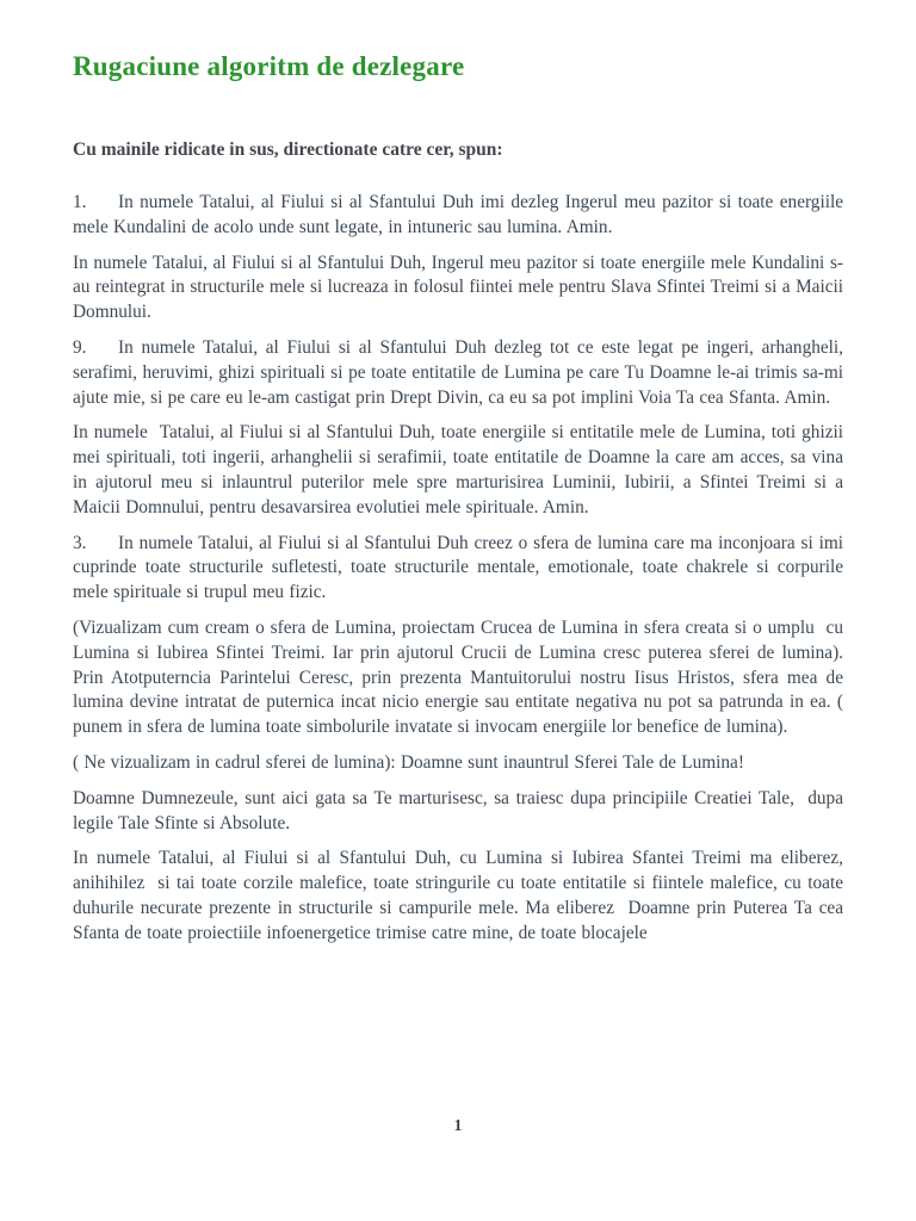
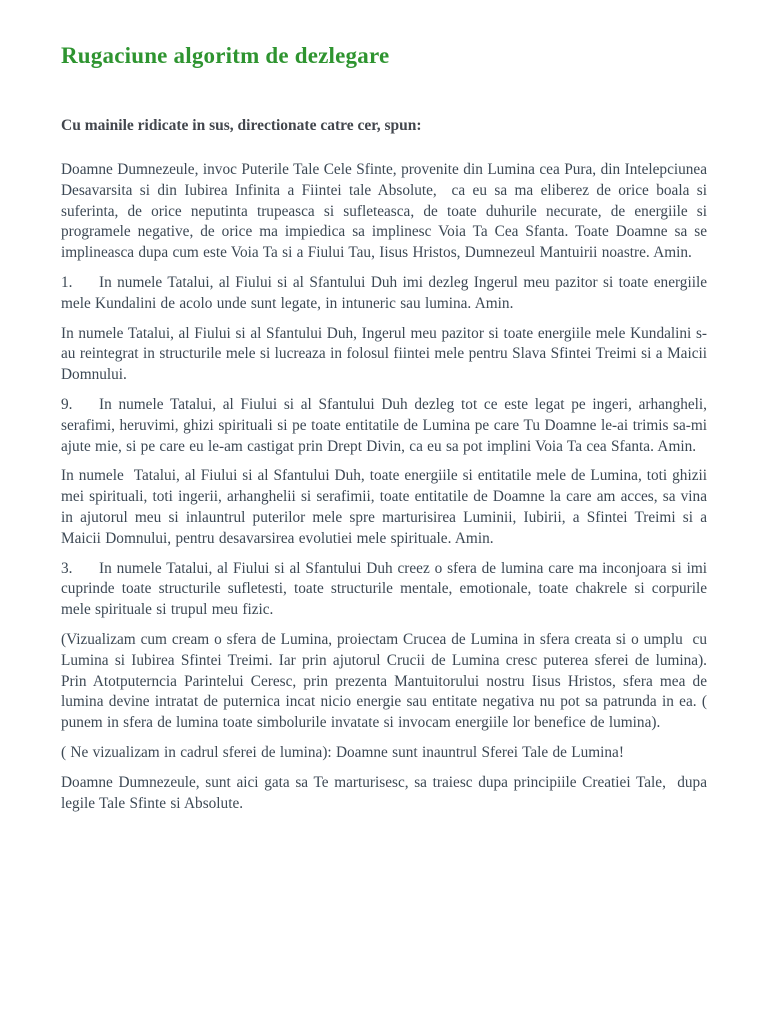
  Rugaciune algoritm de dezlegare
  Cu mainile ridicate in sus, directionate catre cer, spun:
+ Doamne Dumnezeule, invoc Puterile Tale Cele Sfinte, provenite din Lumina cea Pura, din Intelepciunea Desavarsita si din Iubirea Infinita a Fiintei tale Absolute, ca eu sa ma eliberez de orice boala si suferinta, de orice neputinta trupeasca si sufleteasca, de toate duhurile necurate, de energiile si programele negative, de orice ma impiedica sa implinesc Voia Ta Cea Sfanta. Toate Doamne sa se implineasca dupa cum este Voia Ta si a Fiului Tau, Iisus Hristos, Dumnezeul Mantuirii noastre. Amin.
  1. In numele Tatalui, al Fiului si al Sfantului Duh imi dezleg Ingerul meu pazitor si toate energiile mele Kundalini de acolo unde sunt legate, in intuneric sau lumina. Amin.
  In numele Tatalui, al Fiului si al Sfantului Duh, Ingerul meu pazitor si toate energiile mele Kundalini s-au reintegrat in structurile mele si lucreaza in folosul fiintei mele pentru Slava Sfintei Treimi si a Maicii Domnului.
  9. In numele Tatalui, al Fiului si al Sfantului Duh dezleg tot ce este legat pe ingeri, arhangheli, serafimi, heruvimi, ghizi spirituali si pe toate entitatile de Lumina pe care Tu Doamne le-ai trimis sa-mi ajute mie, si pe care eu le-am castigat prin Drept Divin, ca eu sa pot implini Voia Ta cea Sfanta. Amin.
  In numele Tatalui, al Fiului si al Sfantului Duh, toate energiile si entitatile mele de Lumina, toti ghizii mei spirituali, toti ingerii, arhanghelii si serafimii, toate entitatile de Doamne la care am acces, sa vina in ajutorul meu si inlauntrul puterilor mele spre marturisirea Luminii, Iubirii, a Sfintei Treimi si a Maicii Domnului, pentru desavarsirea evolutiei mele spirituale. Amin.
  3. In numele Tatalui, al Fiului si al Sfantului Duh creez o sfera de lumina care ma inconjoara si imi cuprinde toate structurile sufletesti, toate structurile mentale, emotionale, toate chakrele si corpurile mele spirituale si trupul meu fizic.
  (Vizualizam cum cream o sfera de Lumina, proiectam Crucea de Lumina in sfera creata si o umplu cu Lumina si Iubirea Sfintei Treimi. Iar prin ajutorul Crucii de Lumina cresc puterea sferei de lumina). Prin Atotputerncia Parintelui Ceresc, prin prezenta Mantuitorului nostru Iisus Hristos, sfera mea de lumina devine intratat de puternica incat nicio energie sau entitate negativa nu pot sa patrunda in ea. ( punem in sfera de lumina toate simbolurile invatate si invocam energiile lor benefice de lumina).
  ( Ne vizualizam in cadrul sferei de lumina): Doamne sunt inauntrul Sferei Tale de Lumina!
  Doamne Dumnezeule, sunt aici gata sa Te marturisesc, sa traiesc dupa principiile Creatiei Tale, dupa legile Tale Sfinte si Absolute.
- In numele Tatalui, al Fiului si al Sfantului Duh, cu Lumina si Iubirea Sfantei Treimi ma eliberez, anihihilez si tai toate corzile malefice, toate stringurile cu toate entitatile si fiintele malefice, cu toate duhurile necurate prezente in structurile si campurile mele. Ma eliberez Doamne prin Puterea Ta cea Sfanta de toate proiectiile infoenergetice trimise catre mine, de toate blocajele
- 1
